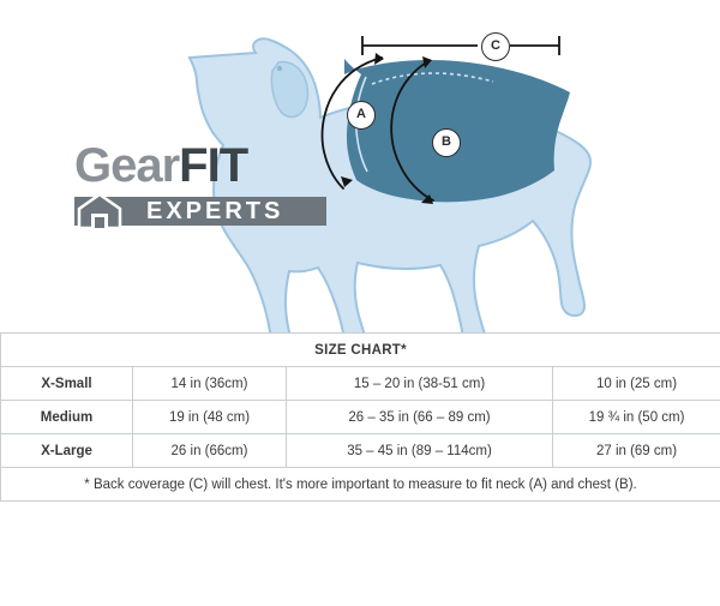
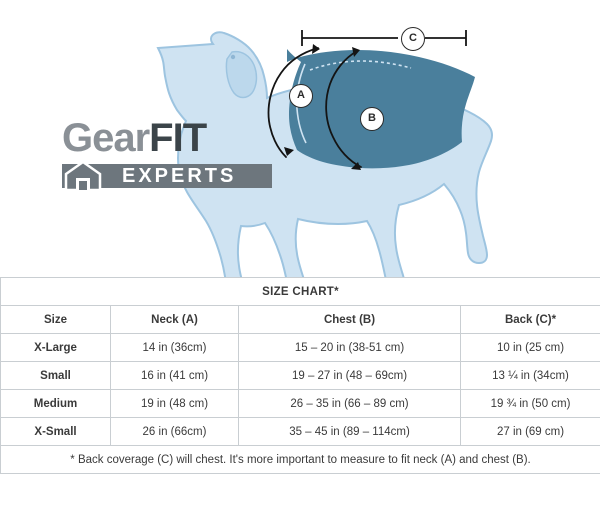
  GearFIT
  EXPERTS
  A
  B
  C
  SIZE CHART*
+ Size	Neck (A)	Chest (B)	Back (C)*
- X-Small	14 in (36cm)	15 – 20 in (38-51 cm)	10 in (25 cm)
+ X-Large	14 in (36cm)	15 – 20 in (38-51 cm)	10 in (25 cm)
+ Small	16 in (41 cm)	19 – 27 in (48 – 69cm)	13 ¼ in (34cm)
  Medium	19 in (48 cm)	26 – 35 in (66 – 89 cm)	19 ¾ in (50 cm)
- X-Large	26 in (66cm)	35 – 45 in (89 – 114cm)	27 in (69 cm)
+ X-Small	26 in (66cm)	35 – 45 in (89 – 114cm)	27 in (69 cm)
  * Back coverage (C) will chest. It's more important to measure to fit neck (A) and chest (B).
